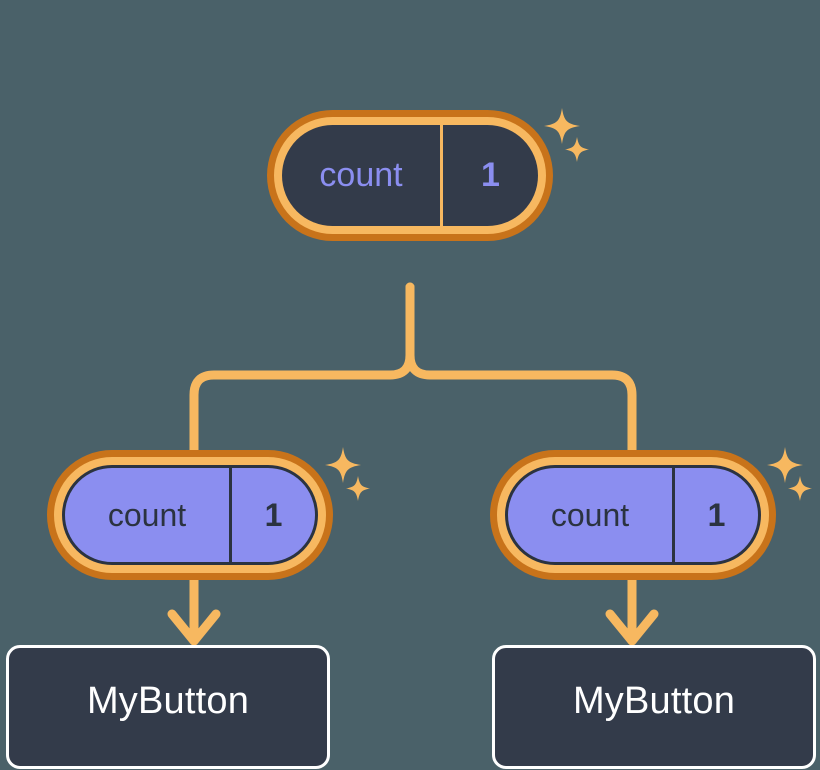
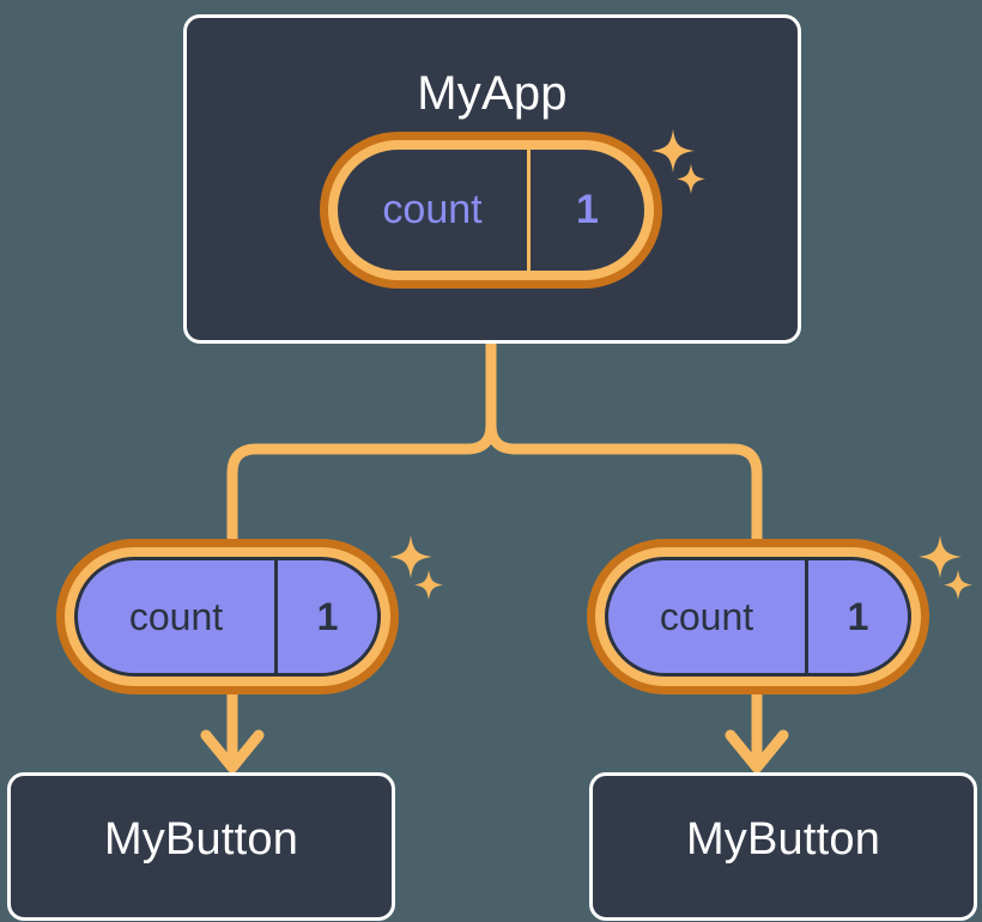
+ MyApp
  count
  1
  count
  1
  MyButton
  count
  1
  MyButton
